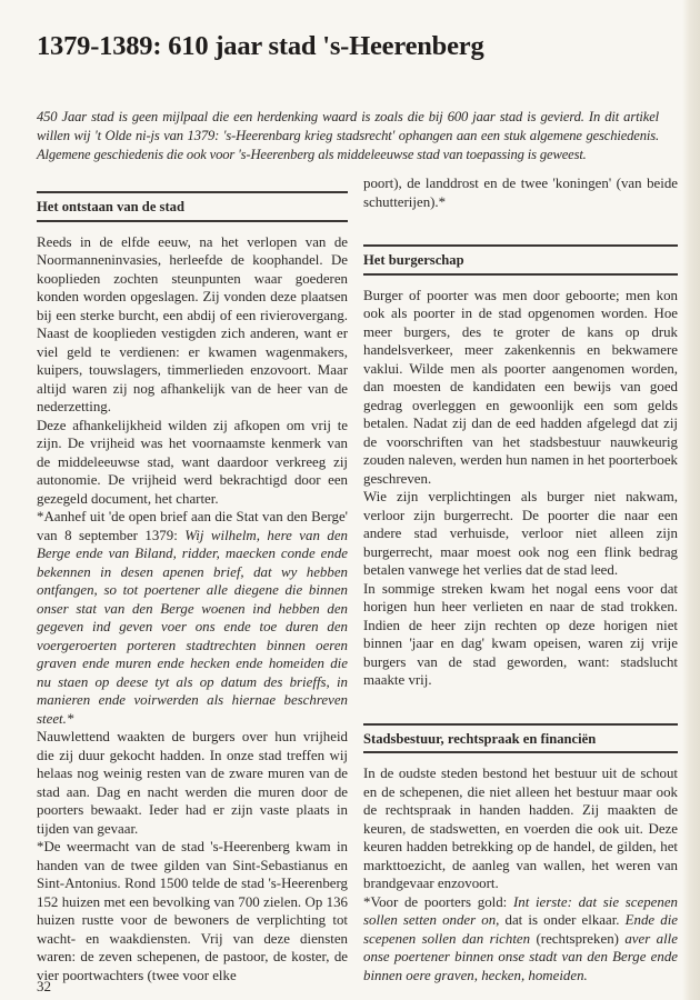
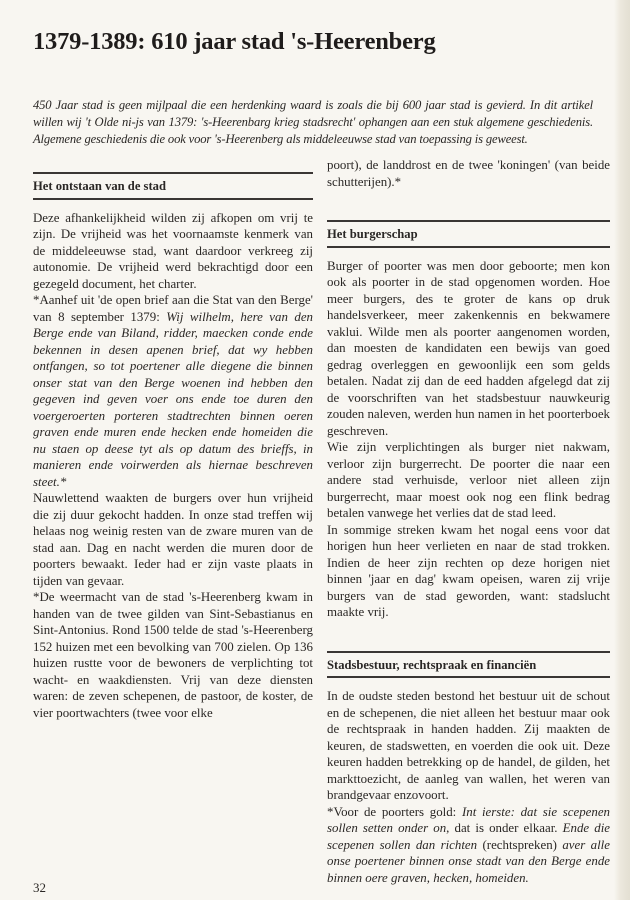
  1379-1389: 610 jaar stad 's-Heerenberg
  450 Jaar stad is geen mijlpaal die een herdenking waard is zoals die bij 600 jaar stad is gevierd. In dit artikel willen wij 't Olde ni-js van 1379: 's-Heerenbarg krieg stadsrecht' ophangen aan een stuk algemene geschiedenis. Algemene geschiedenis die ook voor 's-Heerenberg als middeleeuwse stad van toepassing is geweest.
  Het ontstaan van de stad
- Reeds in de elfde eeuw, na het verlopen van de Noormanneninvasies, herleefde de koophandel. De kooplieden zochten steunpunten waar goederen konden worden opgeslagen. Zij vonden deze plaatsen bij een sterke burcht, een abdij of een rivierovergang. Naast de kooplieden vestigden zich anderen, want er viel geld te verdienen: er kwamen wagenmakers, kuipers, touwslagers, timmerlieden enzovoort. Maar altijd waren zij nog afhankelijk van de heer van de nederzetting.
  Deze afhankelijkheid wilden zij afkopen om vrij te zijn. De vrijheid was het voornaamste kenmerk van de middeleeuwse stad, want daardoor verkreeg zij autonomie. De vrijheid werd bekrachtigd door een gezegeld document, het charter.
  *Aanhef uit 'de open brief aan die Stat van den Berge' van 8 september 1379: Wij wilhelm, here van den Berge ende van Biland, ridder, maecken conde ende bekennen in desen apenen brief, dat wy hebben ontfangen, so tot poertener alle diegene die binnen onser stat van den Berge woenen ind hebben den gegeven ind geven voer ons ende toe duren den voergeroerten porteren stadtrechten binnen oeren graven ende muren ende hecken ende homeiden die nu staen op deese tyt als op datum des brieffs, in manieren ende voirwerden als hiernae beschreven steet.*
  Nauwlettend waakten de burgers over hun vrijheid die zij duur gekocht hadden. In onze stad treffen wij helaas nog weinig resten van de zware muren van de stad aan. Dag en nacht werden die muren door de poorters bewaakt. Ieder had er zijn vaste plaats in tijden van gevaar.
  *De weermacht van de stad 's-Heerenberg kwam in handen van de twee gilden van Sint-Sebastianus en Sint-Antonius. Rond 1500 telde de stad 's-Heerenberg 152 huizen met een bevolking van 700 zielen. Op 136 huizen rustte voor de bewoners de verplichting tot wacht- en waakdiensten. Vrij van deze diensten waren: de zeven schepenen, de pastoor, de koster, de vier poortwachters (twee voor elke
  32
  poort), de landdrost en de twee 'koningen' (van beide schutterijen).*
  Het burgerschap
  Burger of poorter was men door geboorte; men kon ook als poorter in de stad opgenomen worden. Hoe meer burgers, des te groter de kans op druk handelsverkeer, meer zakenkennis en bekwamere vaklui. Wilde men als poorter aangenomen worden, dan moesten de kandidaten een bewijs van goed gedrag overleggen en gewoonlijk een som gelds betalen. Nadat zij dan de eed hadden afgelegd dat zij de voorschriften van het stadsbestuur nauwkeurig zouden naleven, werden hun namen in het poorterboek geschreven.
  Wie zijn verplichtingen als burger niet nakwam, verloor zijn burgerrecht. De poorter die naar een andere stad verhuisde, verloor niet alleen zijn burgerrecht, maar moest ook nog een flink bedrag betalen vanwege het verlies dat de stad leed.
  In sommige streken kwam het nogal eens voor dat horigen hun heer verlieten en naar de stad trokken. Indien de heer zijn rechten op deze horigen niet binnen 'jaar en dag' kwam opeisen, waren zij vrije burgers van de stad geworden, want: stadslucht maakte vrij.
  Stadsbestuur, rechtspraak en financiën
  In de oudste steden bestond het bestuur uit de schout en de schepenen, die niet alleen het bestuur maar ook de rechtspraak in handen hadden. Zij maakten de keuren, de stadswetten, en voerden die ook uit. Deze keuren hadden betrekking op de handel, de gilden, het markttoezicht, de aanleg van wallen, het weren van brandgevaar enzovoort.
  *Voor de poorters gold: Int ierste: dat sie scepenen sollen setten onder on, dat is onder elkaar. Ende die scepenen sollen dan richten (rechtspreken) aver alle onse poertener binnen onse stadt van den Berge ende binnen oere graven, hecken, homeiden.
